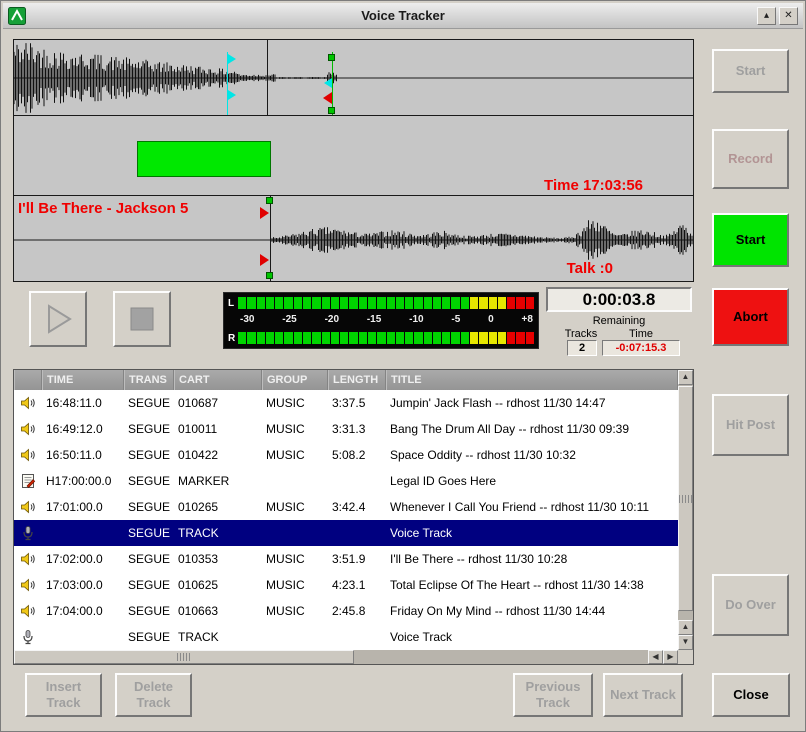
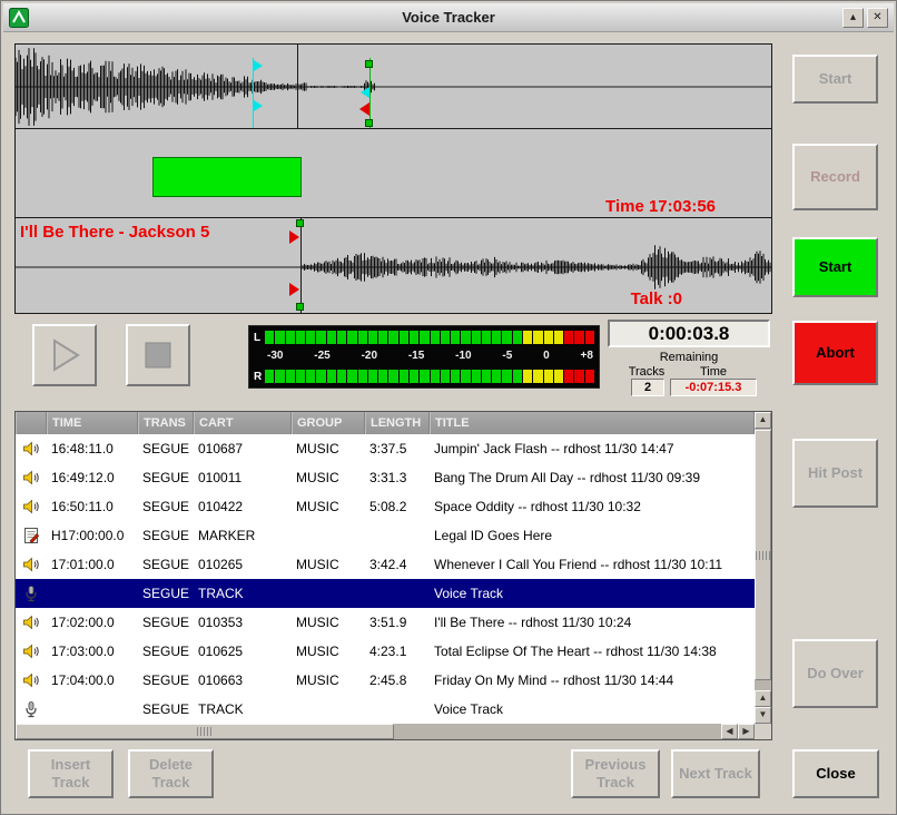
  Voice Tracker
  ▴
  ✕
  Time 17:03:56
  I'll Be There - Jackson 5
  Talk :0
  L
  -30
  -25
  -20
  -15
  -10
  -5
  0
  +8
  R
  0:00:03.8
  Remaining
  Tracks
  Time
  2
  -0:07:15.3
  TIME
  TRANS
  CART
  GROUP
  LENGTH
  TITLE
  16:48:11.0
  SEGUE
  010687
  MUSIC
  3:37.5
  Jumpin' Jack Flash -- rdhost 11/30 14:47
  16:49:12.0
  SEGUE
  010011
  MUSIC
  3:31.3
  Bang The Drum All Day -- rdhost 11/30 09:39
  16:50:11.0
  SEGUE
  010422
  MUSIC
  5:08.2
  Space Oddity -- rdhost 11/30 10:32
  H17:00:00.0
  SEGUE
  MARKER
  Legal ID Goes Here
  17:01:00.0
  SEGUE
  010265
  MUSIC
  3:42.4
  Whenever I Call You Friend -- rdhost 11/30 10:11
  SEGUE
  TRACK
  Voice Track
  17:02:00.0
  SEGUE
  010353
  MUSIC
  3:51.9
- I'll Be There -- rdhost 11/30 10:28
+ I'll Be There -- rdhost 11/30 10:24
  17:03:00.0
  SEGUE
  010625
  MUSIC
  4:23.1
  Total Eclipse Of The Heart -- rdhost 11/30 14:38
  17:04:00.0
  SEGUE
  010663
  MUSIC
  2:45.8
  Friday On My Mind -- rdhost 11/30 14:44
  SEGUE
  TRACK
  Voice Track
  ▲
  ▲
  ▼
  ◀
  ▶
  Start
  Record
  Start
  Abort
  Hit Post
  Do Over
  Insert Track
  Delete Track
  Previous Track
  Next Track
  Close
